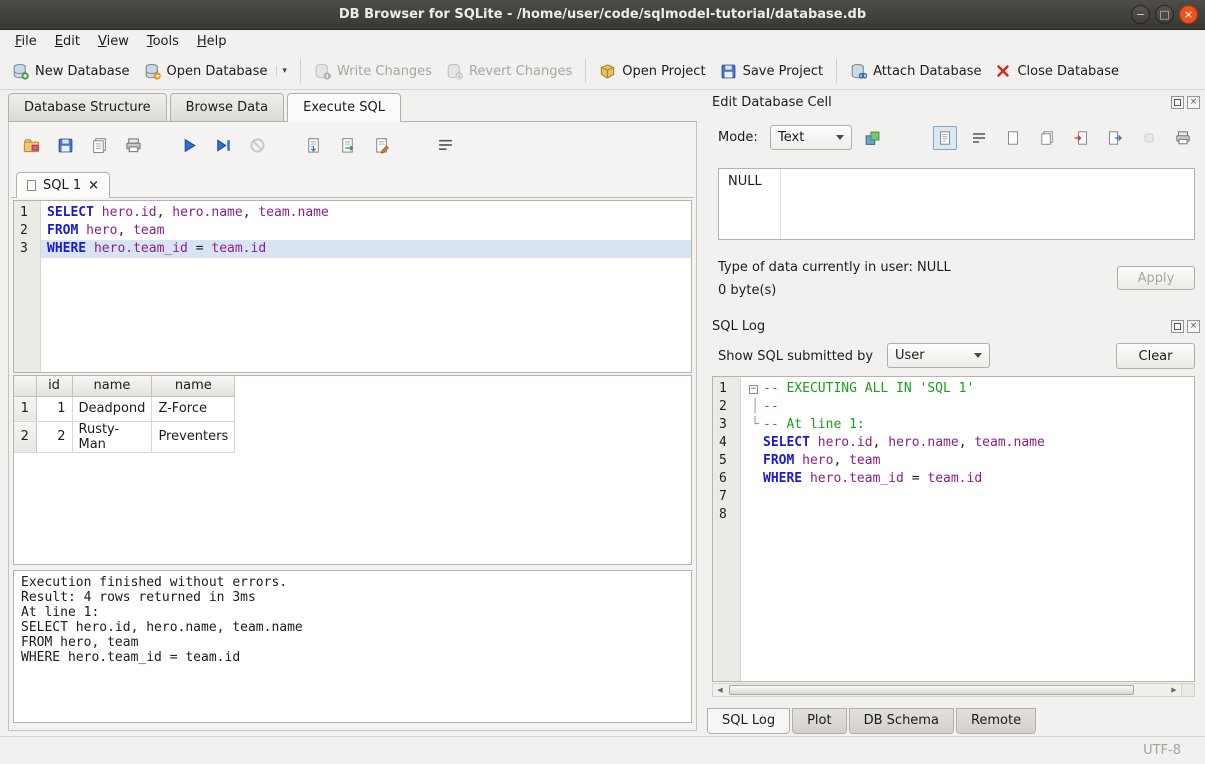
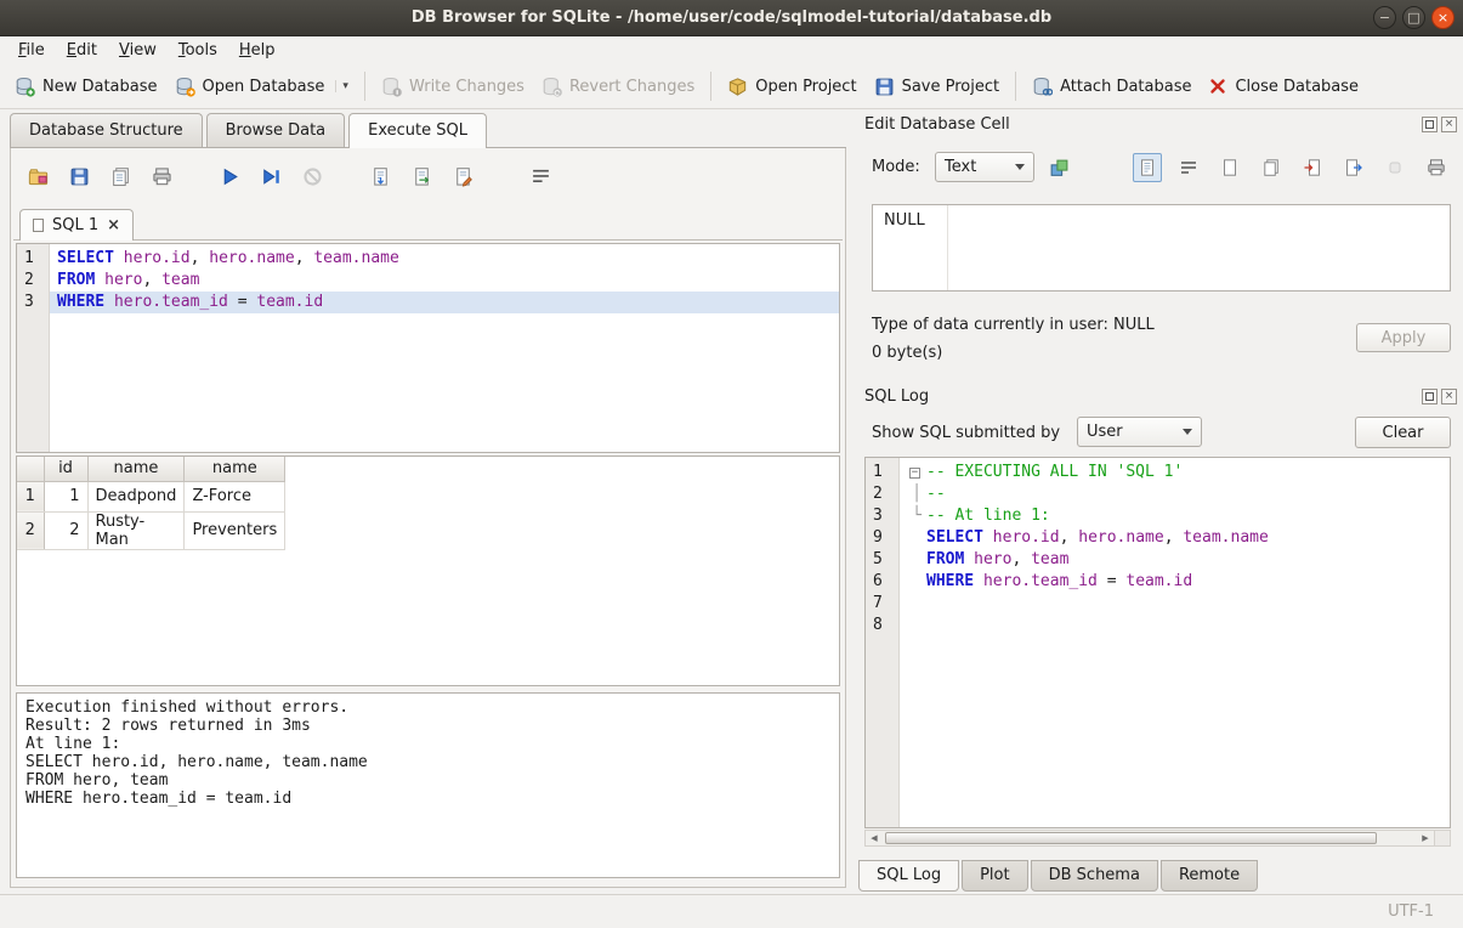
  DB Browser for SQLite - /home/user/code/sqlmodel-tutorial/database.db
  −
  □
  ×
  File
  Edit
  View
  Tools
  Help
  New Database
  Open Database
  ▾
  Write Changes
  Revert Changes
  Open Project
  Save Project
  Attach Database
  Close Database
  Database Structure
  Browse Data
  Execute SQL
  SQL 1
  ×
  1
  2
  3
  SELECT hero.id, hero.name, team.name
  FROM hero, team
  WHERE hero.team_id = team.id
  	id	name	name
  1	1	Deadpond	Z-Force
  2	2	Rusty-Man	Preventers
  Execution finished without errors.
- Result: 4 rows returned in 3ms
+ Result: 2 rows returned in 3ms
  At line 1:
  SELECT hero.id, hero.name, team.name
  FROM hero, team
  WHERE hero.team_id = team.id
  Edit Database Cell
  ×
  Mode:
  Text
  NULL
  Type of data currently in user: NULL
  0 byte(s)
  Apply
  SQL Log
  ×
  Show SQL submitted by
  User
  Clear
  1
  2
  3
- 4
+ 9
  5
  6
  7
  8
  − -- EXECUTING ALL IN 'SQL 1'
  │ --
  └ -- At line 1:
  SELECT hero.id, hero.name, team.name
  FROM hero, team
  WHERE hero.team_id = team.id
  ◀
  ▶
  SQL Log
  Plot
  DB Schema
  Remote
- UTF-8
+ UTF-1
